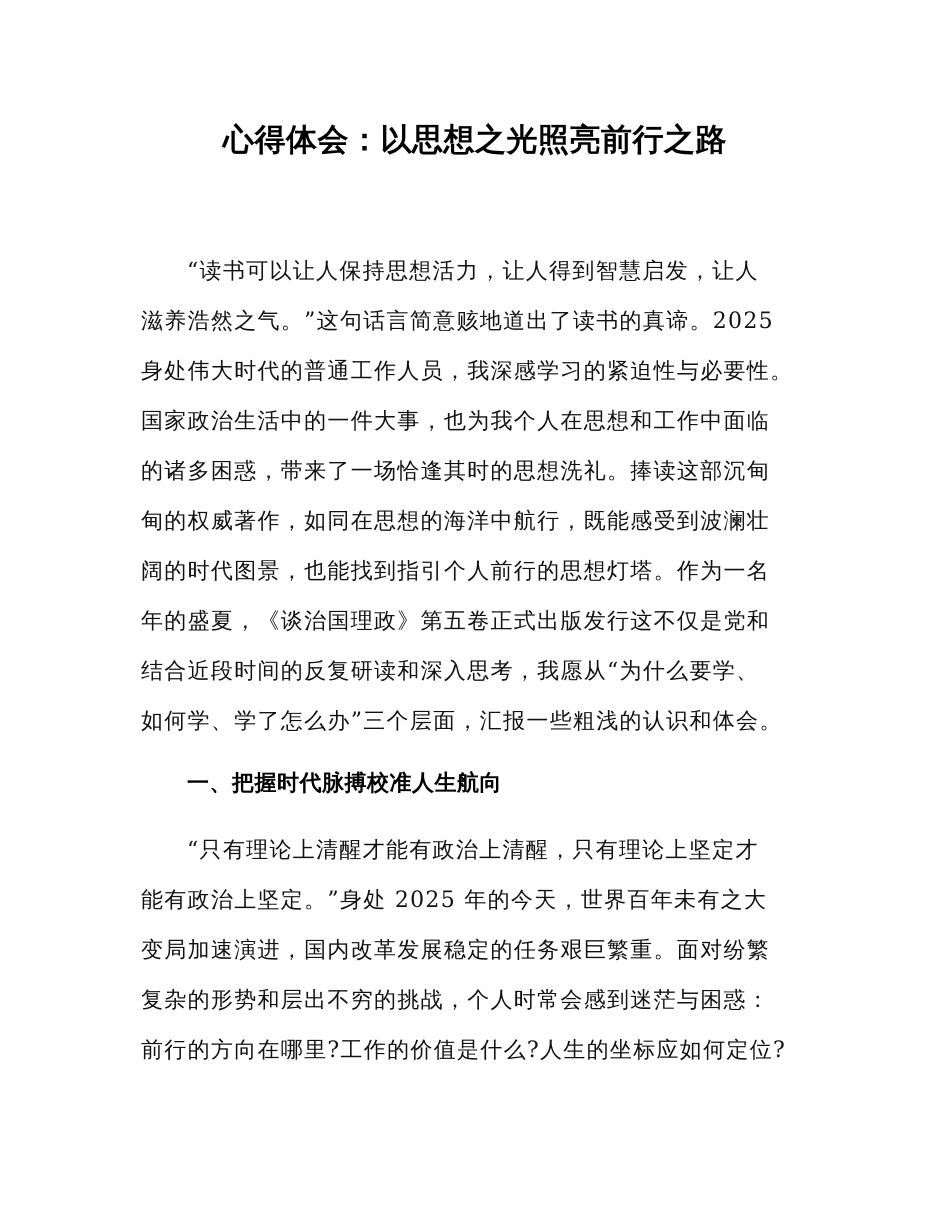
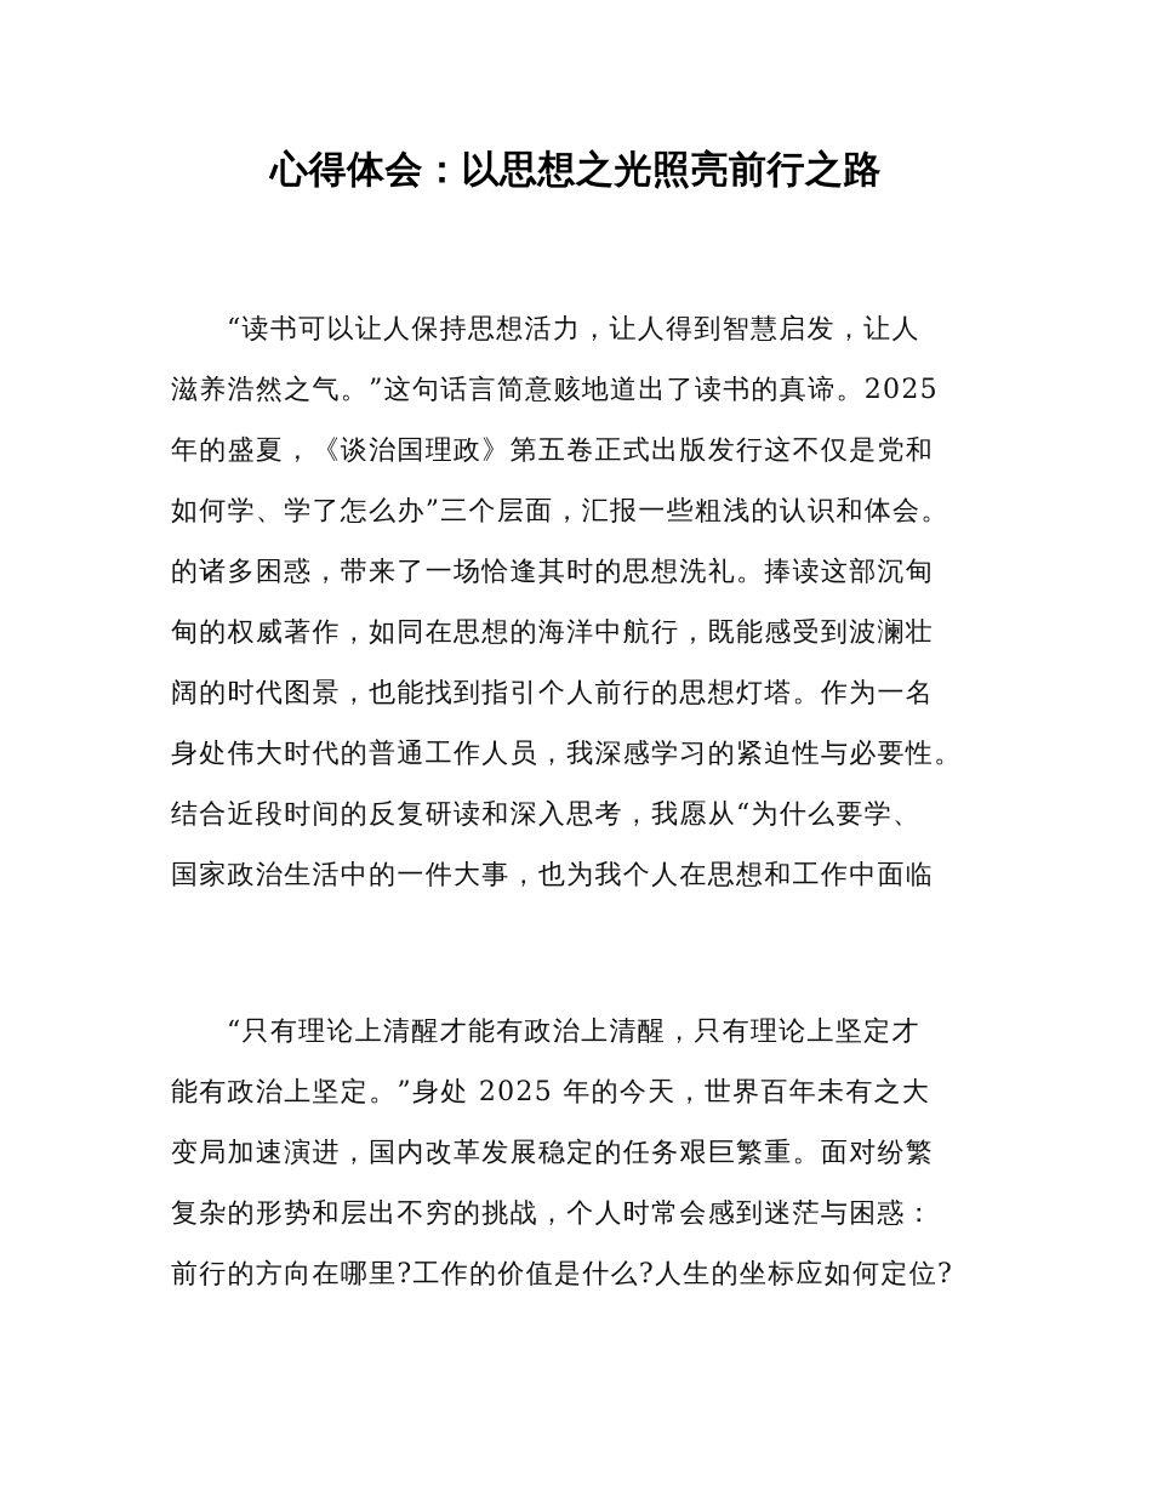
  心得体会：以思想之光照亮前行之路
  “读书可以让人保持思想活力，让人得到智慧启发，让人
  滋养浩然之气。”这句话言简意赅地道出了读书的真谛。2025
- 身处伟大时代的普通工作人员，我深感学习的紧迫性与必要性。
+ 年的盛夏，《谈治国理政》第五卷正式出版发行这不仅是党和
- 国家政治生活中的一件大事，也为我个人在思想和工作中面临
+ 如何学、学了怎么办”三个层面，汇报一些粗浅的认识和体会。
  的诸多困惑，带来了一场恰逢其时的思想洗礼。捧读这部沉甸
  甸的权威著作，如同在思想的海洋中航行，既能感受到波澜壮
  阔的时代图景，也能找到指引个人前行的思想灯塔。作为一名
- 年的盛夏，《谈治国理政》第五卷正式出版发行这不仅是党和
+ 身处伟大时代的普通工作人员，我深感学习的紧迫性与必要性。
  结合近段时间的反复研读和深入思考，我愿从“为什么要学、
- 如何学、学了怎么办”三个层面，汇报一些粗浅的认识和体会。
+ 国家政治生活中的一件大事，也为我个人在思想和工作中面临
- 一、把握时代脉搏校准人生航向
  “只有理论上清醒才能有政治上清醒，只有理论上坚定才
  能有政治上坚定。”身处 2025 年的今天，世界百年未有之大
  变局加速演进，国内改革发展稳定的任务艰巨繁重。面对纷繁
  复杂的形势和层出不穷的挑战，个人时常会感到迷茫与困惑：
  前行的方向在哪里?工作的价值是什么?人生的坐标应如何定位?
